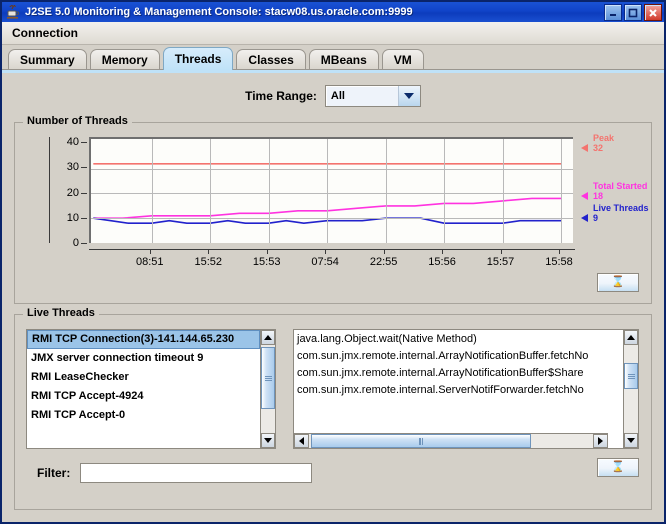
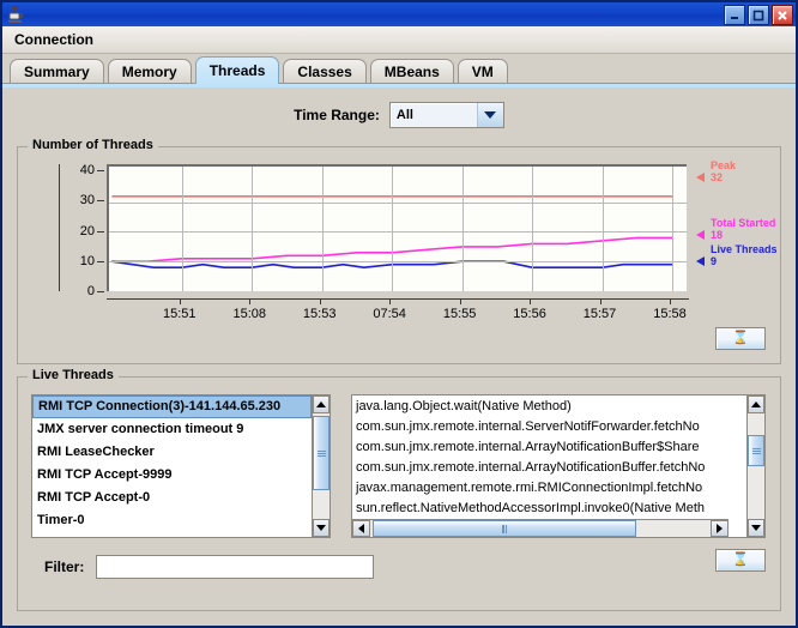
- J2SE 5.0 Monitoring & Management Console: stacw08.us.oracle.com:9999
  Connection
  Summary
  Memory
  Threads
  Classes
  MBeans
  VM
  Time Range:
  All
  Number of Threads
  0
  10
  20
  30
  40
- 08:51
+ 15:51
- 15:52
+ 15:08
  15:53
  07:54
- 22:55
+ 15:55
  15:56
  15:57
  15:58
  Peak
  32
  Total Started
  18
  Live Threads
  9
  ⌛
  Live Threads
  RMI TCP Connection(3)-141.144.65.230
  JMX server connection timeout 9
  RMI LeaseChecker
- RMI TCP Accept-4924
+ RMI TCP Accept-9999
  RMI TCP Accept-0
+ Timer-0
  java.lang.Object.wait(Native Method)
- com.sun.jmx.remote.internal.ArrayNotificationBuffer.fetchNo
+ com.sun.jmx.remote.internal.ServerNotifForwarder.fetchNo
  com.sun.jmx.remote.internal.ArrayNotificationBuffer$Share
- com.sun.jmx.remote.internal.ServerNotifForwarder.fetchNo
+ com.sun.jmx.remote.internal.ArrayNotificationBuffer.fetchNo
+ javax.management.remote.rmi.RMIConnectionImpl.fetchNo
+ sun.reflect.NativeMethodAccessorImpl.invoke0(Native Meth
  Filter:
  ⌛
